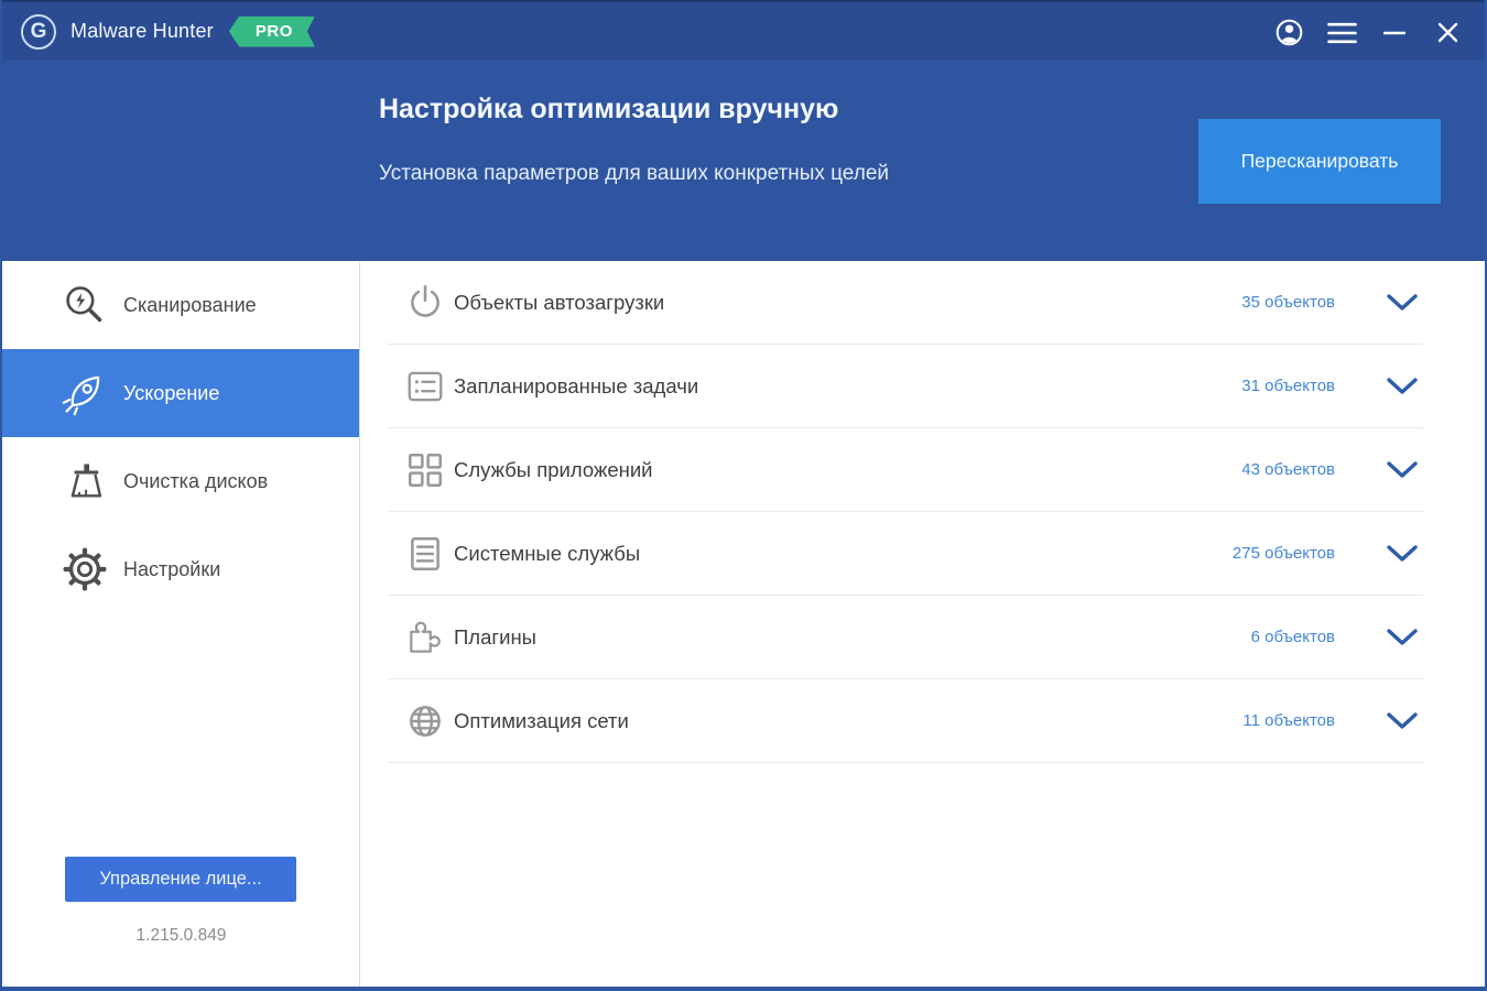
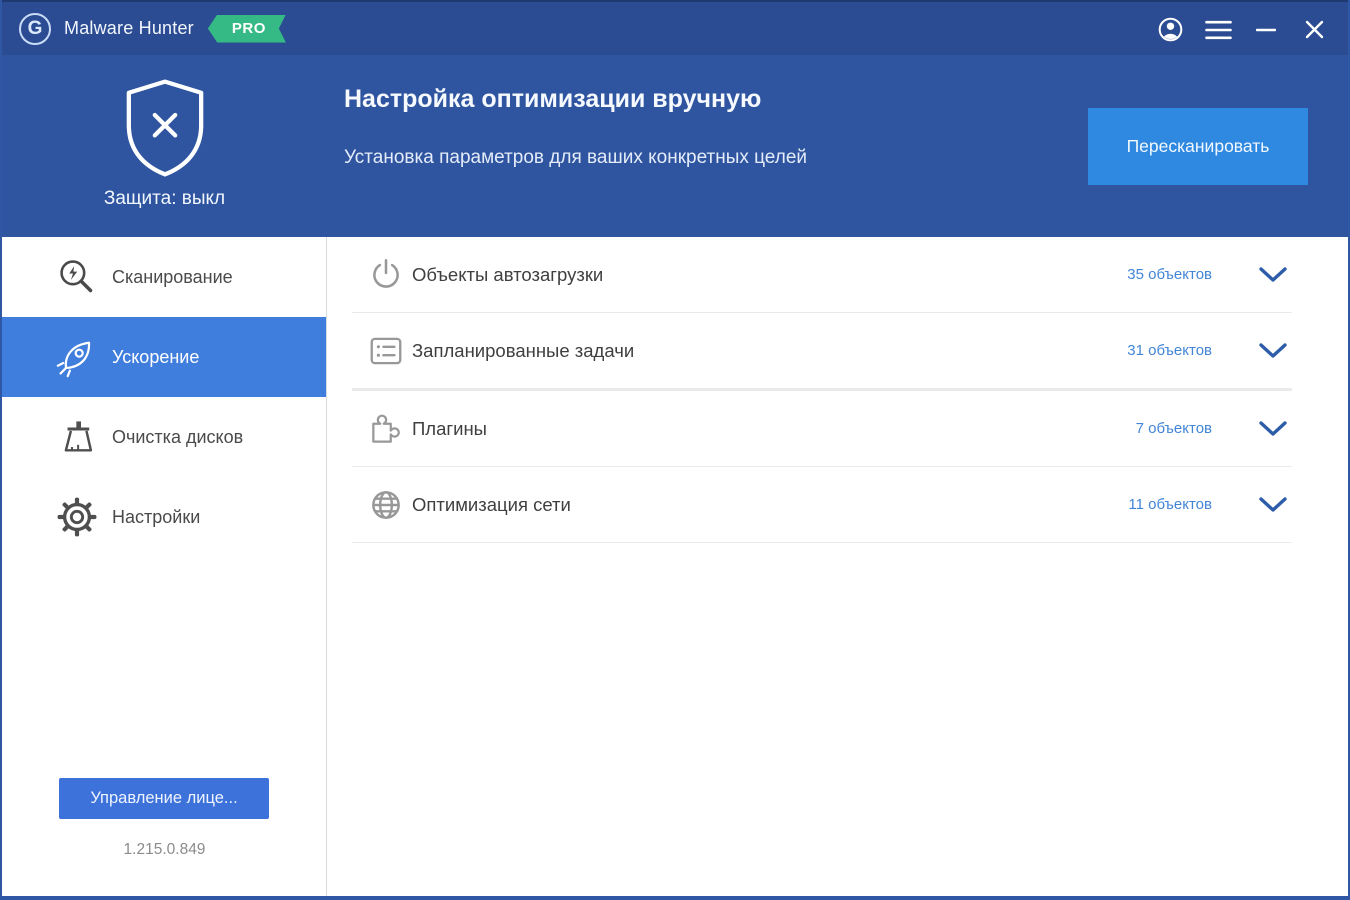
  G
  Malware Hunter
  PRO
+ Защита: выкл
  Настройка оптимизации вручную
  Установка параметров для ваших конкретных целей
  Пересканировать
  Сканирование
  Ускорение
  Очистка дисков
  Настройки
  Управление лице...
  1.215.0.849
  Объекты автозагрузки
  35 объектов
  Запланированные задачи
  31 объектов
- Службы приложений
- 43 объектов
- Системные службы
- 275 объектов
  Плагины
- 6 объектов
+ 7 объектов
  Оптимизация сети
  11 объектов
